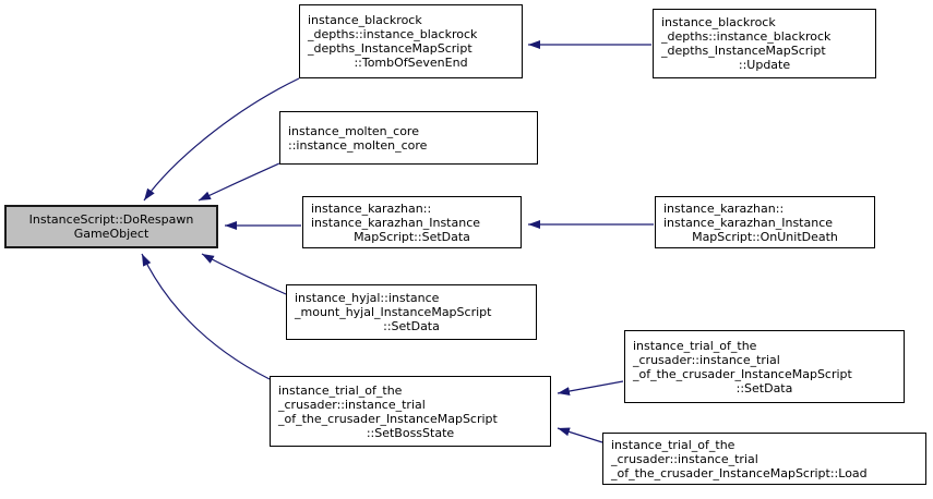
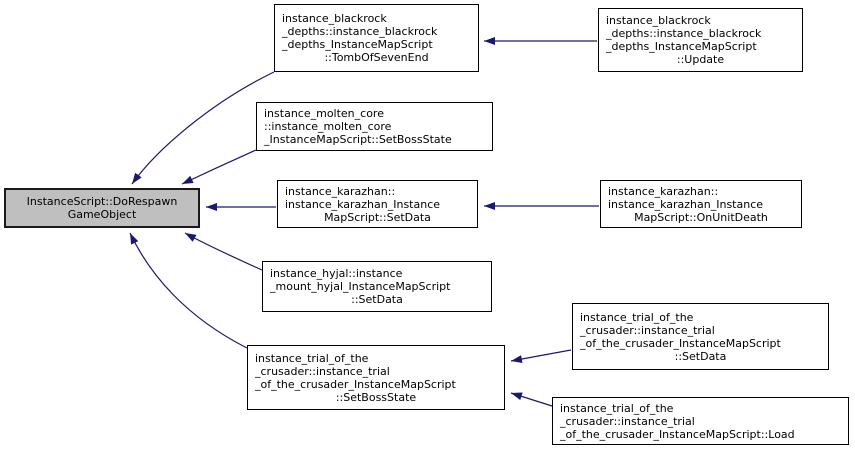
  InstanceScript::DoRespawn
  GameObject
  instance_blackrock
  _depths::instance_blackrock
  _depths_InstanceMapScript
  ::TombOfSevenEnd
  instance_blackrock
  _depths::instance_blackrock
  _depths_InstanceMapScript
  ::Update
  instance_molten_core
  ::instance_molten_core
+ _InstanceMapScript::SetBossState
  instance_karazhan::
  instance_karazhan_Instance
  MapScript::SetData
  instance_karazhan::
  instance_karazhan_Instance
  MapScript::OnUnitDeath
  instance_hyjal::instance
  _mount_hyjal_InstanceMapScript
  ::SetData
  instance_trial_of_the
  _crusader::instance_trial
  _of_the_crusader_InstanceMapScript
  ::SetBossState
  instance_trial_of_the
  _crusader::instance_trial
  _of_the_crusader_InstanceMapScript
  ::SetData
  instance_trial_of_the
  _crusader::instance_trial
  _of_the_crusader_InstanceMapScript::Load
